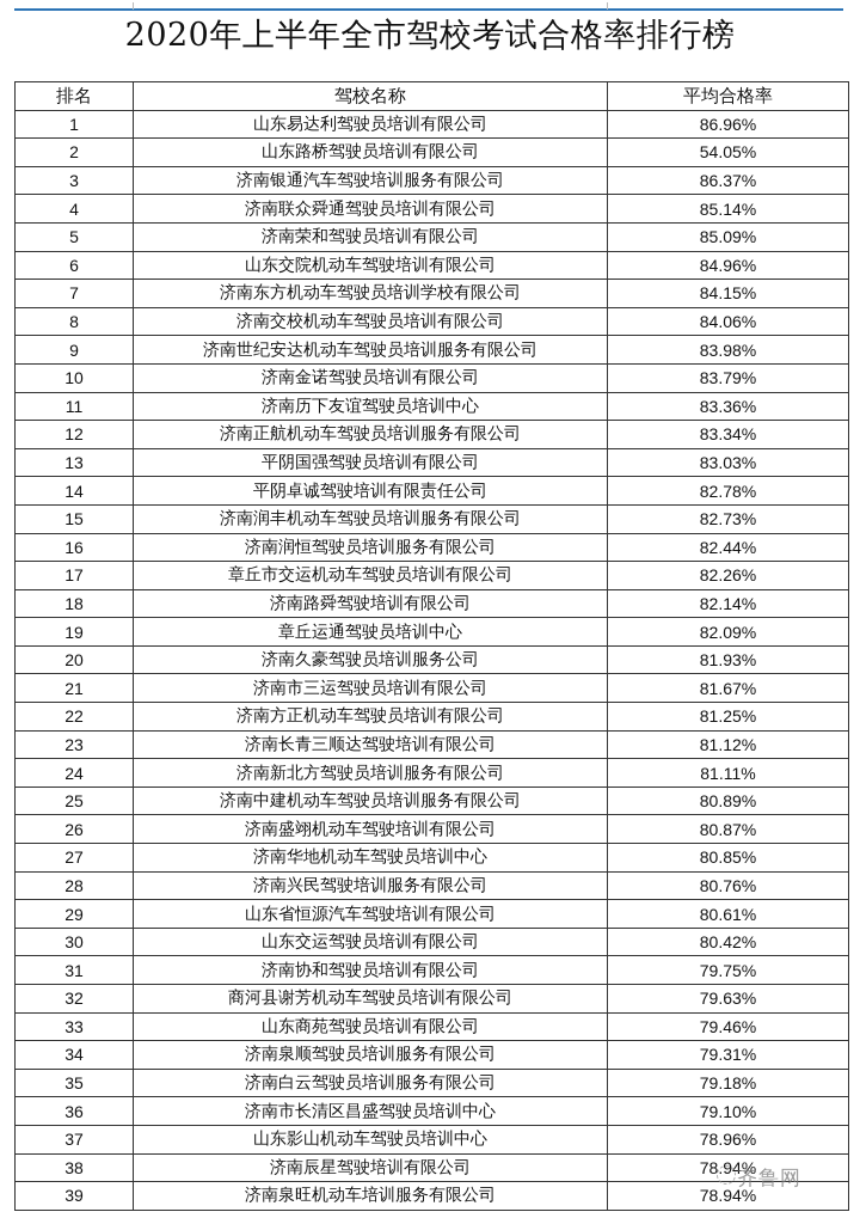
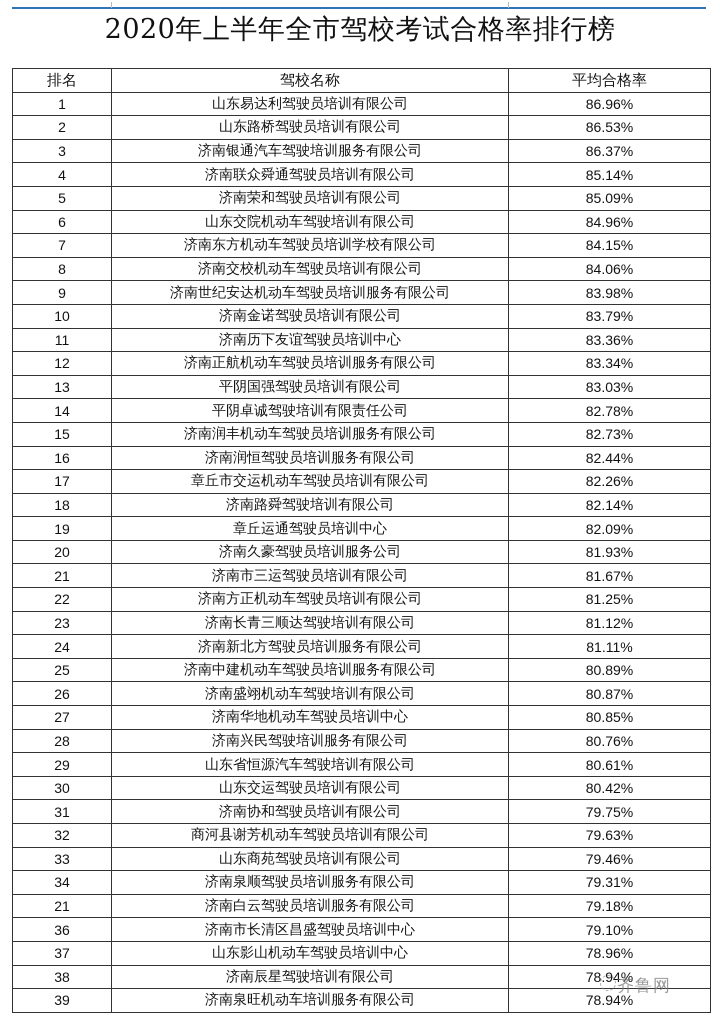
  2020年上半年全市驾校考试合格率排行榜
  排名	驾校名称	平均合格率
  1	山东易达利驾驶员培训有限公司	86.96%
- 2	山东路桥驾驶员培训有限公司	54.05%
+ 2	山东路桥驾驶员培训有限公司	86.53%
  3	济南银通汽车驾驶培训服务有限公司	86.37%
  4	济南联众舜通驾驶员培训有限公司	85.14%
  5	济南荣和驾驶员培训有限公司	85.09%
  6	山东交院机动车驾驶培训有限公司	84.96%
  7	济南东方机动车驾驶员培训学校有限公司	84.15%
  8	济南交校机动车驾驶员培训有限公司	84.06%
  9	济南世纪安达机动车驾驶员培训服务有限公司	83.98%
  10	济南金诺驾驶员培训有限公司	83.79%
  11	济南历下友谊驾驶员培训中心	83.36%
  12	济南正航机动车驾驶员培训服务有限公司	83.34%
  13	平阴国强驾驶员培训有限公司	83.03%
  14	平阴卓诚驾驶培训有限责任公司	82.78%
  15	济南润丰机动车驾驶员培训服务有限公司	82.73%
  16	济南润恒驾驶员培训服务有限公司	82.44%
  17	章丘市交运机动车驾驶员培训有限公司	82.26%
  18	济南路舜驾驶培训有限公司	82.14%
  19	章丘运通驾驶员培训中心	82.09%
  20	济南久豪驾驶员培训服务公司	81.93%
  21	济南市三运驾驶员培训有限公司	81.67%
  22	济南方正机动车驾驶员培训有限公司	81.25%
  23	济南长青三顺达驾驶培训有限公司	81.12%
  24	济南新北方驾驶员培训服务有限公司	81.11%
  25	济南中建机动车驾驶员培训服务有限公司	80.89%
  26	济南盛翊机动车驾驶培训有限公司	80.87%
  27	济南华地机动车驾驶员培训中心	80.85%
  28	济南兴民驾驶培训服务有限公司	80.76%
  29	山东省恒源汽车驾驶培训有限公司	80.61%
  30	山东交运驾驶员培训有限公司	80.42%
  31	济南协和驾驶员培训有限公司	79.75%
  32	商河县谢芳机动车驾驶员培训有限公司	79.63%
  33	山东商苑驾驶员培训有限公司	79.46%
  34	济南泉顺驾驶员培训服务有限公司	79.31%
- 35	济南白云驾驶员培训服务有限公司	79.18%
+ 21	济南白云驾驶员培训服务有限公司	79.18%
  36	济南市长清区昌盛驾驶员培训中心	79.10%
  37	山东影山机动车驾驶员培训中心	78.96%
  38	济南辰星驾驶培训有限公司	78.94%
  39	济南泉旺机动车培训服务有限公司	78.94%
  齐鲁网
